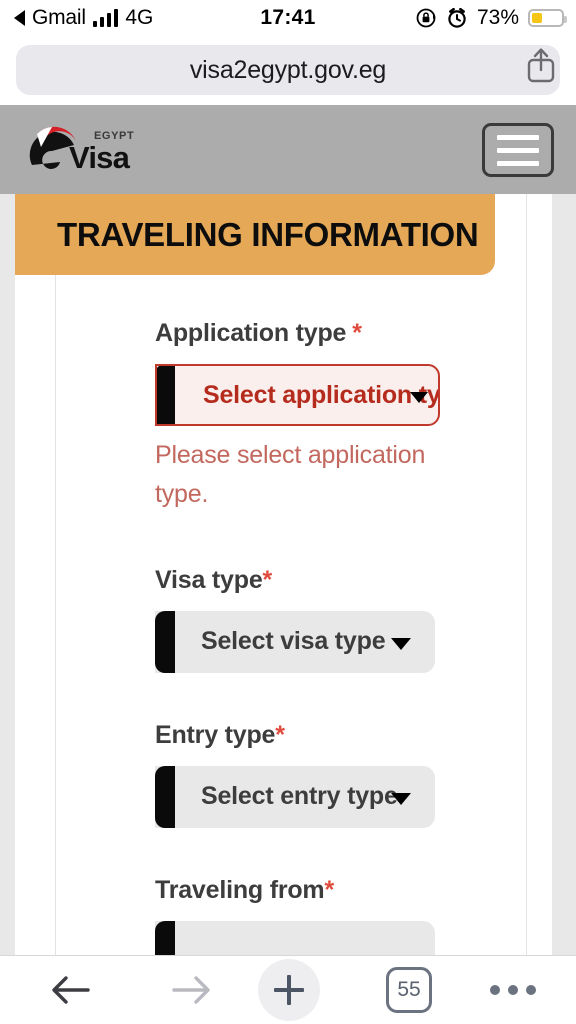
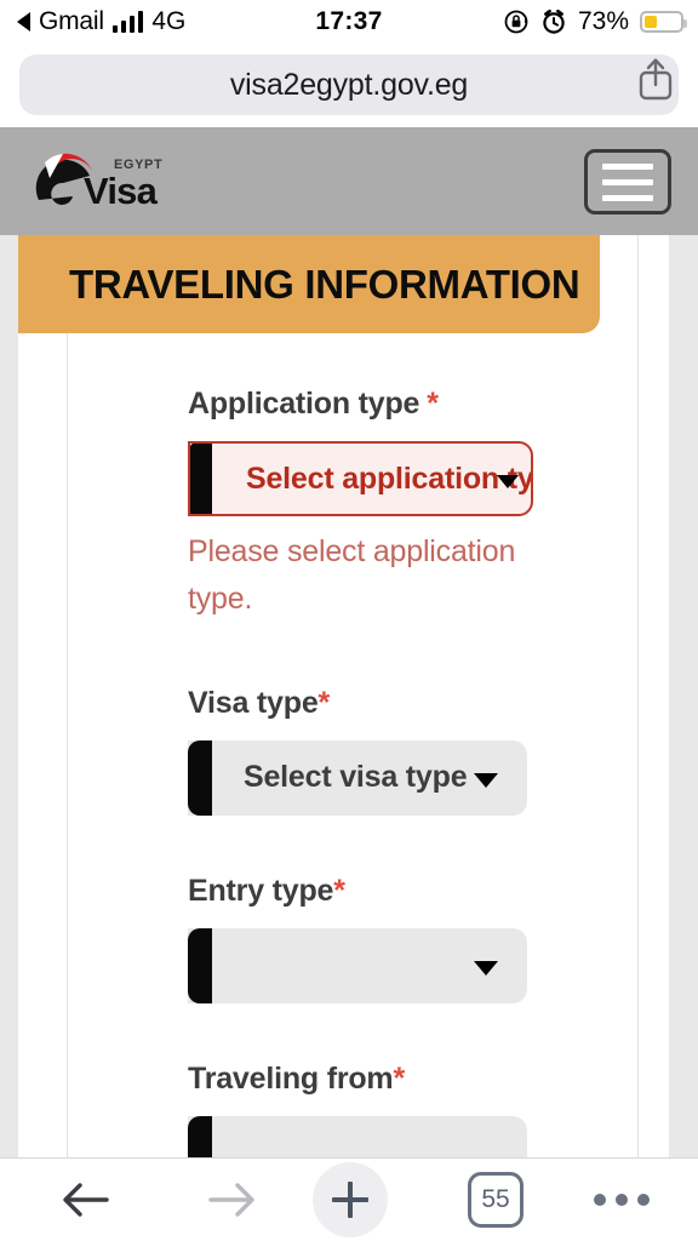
  Gmail
  4G
- 17:41
+ 17:37
  73%
  visa2egypt.gov.eg
  EGYPT
  Visa
  TRAVELING INFORMATION
  Application type *
  Select application ty
  Please select application type.
  Visa type*
  Select visa type
  Entry type*
- Select entry type
  Traveling from*
  55
